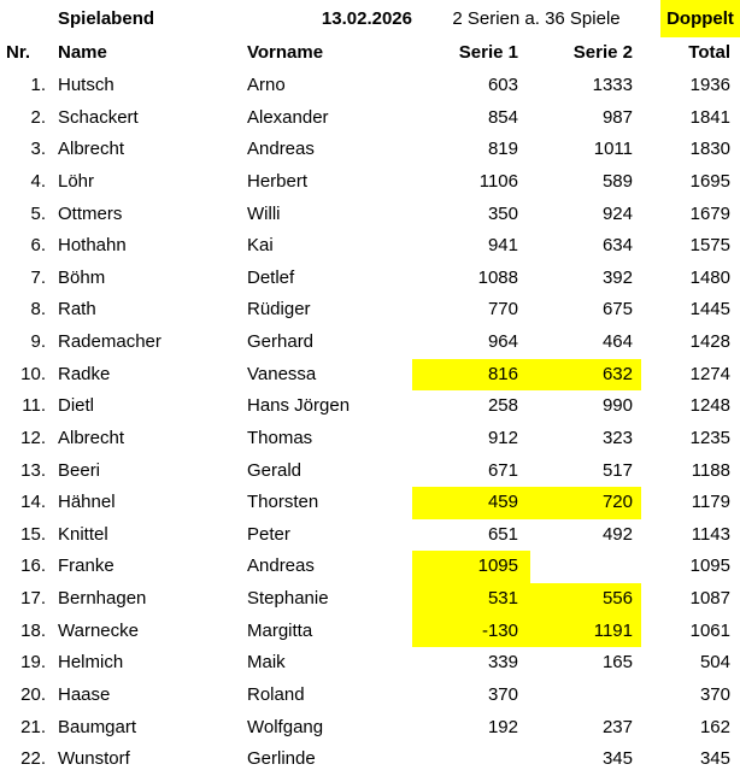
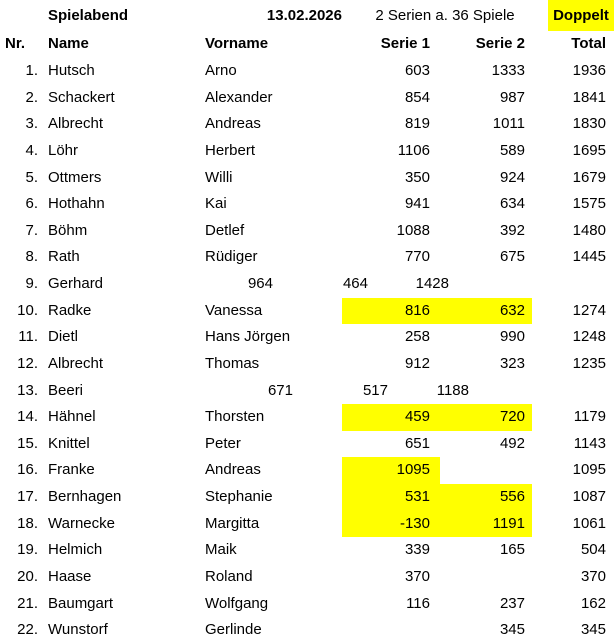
  Spielabend
  13.02.2026
  2 Serien a. 36 Spiele
  Doppelt
  Nr.
  Name
  Vorname
  Serie 1
  Serie 2
  Total
  1.
  Hutsch
  Arno
  603
  1333
  1936
  2.
  Schackert
  Alexander
  854
  987
  1841
  3.
  Albrecht
  Andreas
  819
  1011
  1830
  4.
  Löhr
  Herbert
  1106
  589
  1695
  5.
  Ottmers
  Willi
  350
  924
  1679
  6.
  Hothahn
  Kai
  941
  634
  1575
  7.
  Böhm
  Detlef
  1088
  392
  1480
  8.
  Rath
  Rüdiger
  770
  675
  1445
  9.
- Rademacher
  Gerhard
  964
  464
  1428
  10.
  Radke
  Vanessa
  816
  632
  1274
  11.
  Dietl
  Hans Jörgen
  258
  990
  1248
  12.
  Albrecht
  Thomas
  912
  323
  1235
  13.
  Beeri
- Gerald
  671
  517
  1188
  14.
  Hähnel
  Thorsten
  459
  720
  1179
  15.
  Knittel
  Peter
  651
  492
  1143
  16.
  Franke
  Andreas
  1095
  1095
  17.
  Bernhagen
  Stephanie
  531
  556
  1087
  18.
  Warnecke
  Margitta
  -130
  1191
  1061
  19.
  Helmich
  Maik
  339
  165
  504
  20.
  Haase
  Roland
  370
  370
  21.
  Baumgart
  Wolfgang
- 192
+ 116
  237
  162
  22.
  Wunstorf
  Gerlinde
  345
  345
